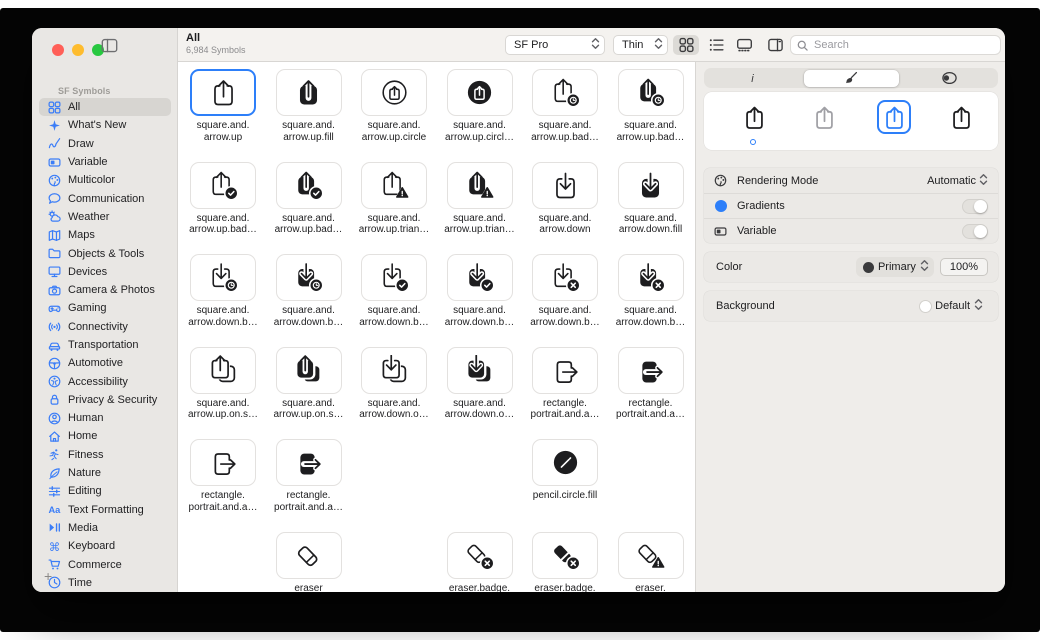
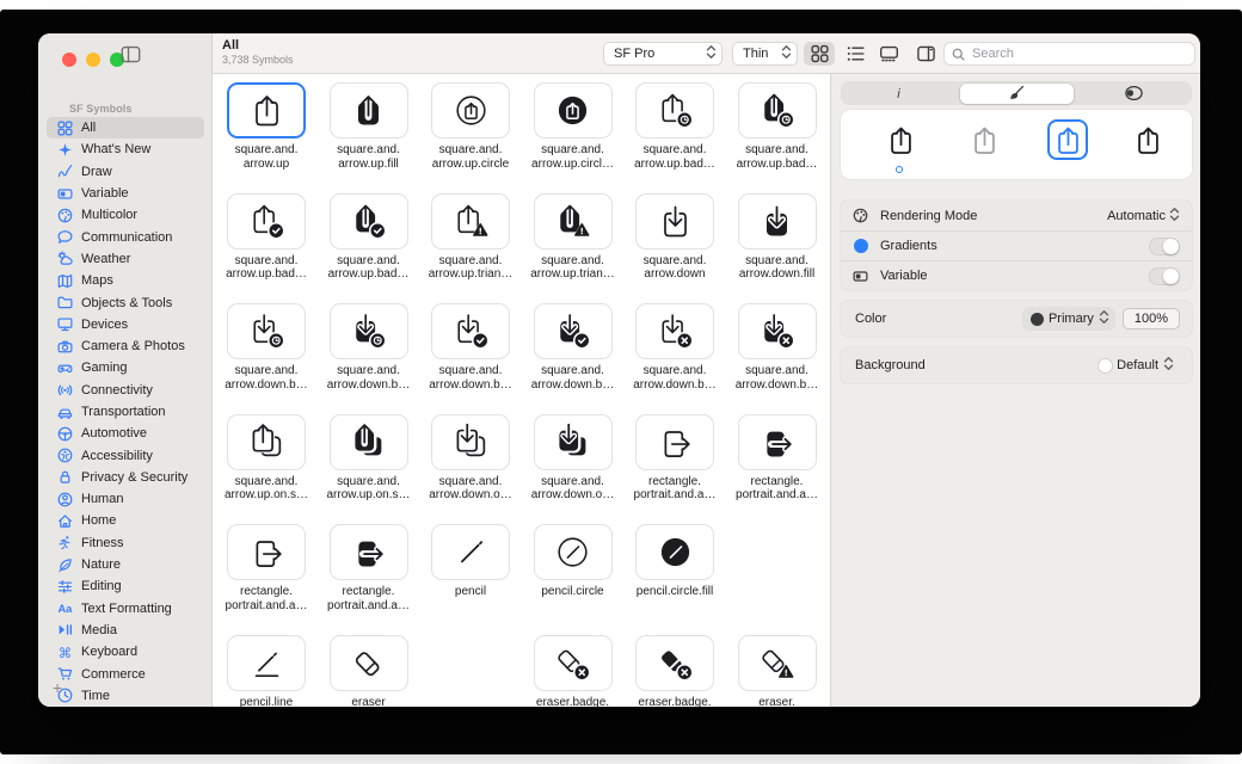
  SF Symbols
  All
  What's New
  Draw
  Variable
  Multicolor
  Communication
  Weather
  Maps
  Objects & Tools
  Devices
  Camera & Photos
  Gaming
  Connectivity
  Transportation
  Automotive
  Accessibility
  Privacy & Security
  Human
  Home
  Fitness
  Nature
  Editing
  Aa
  Text Formatting
  Media
  ⌘
  Keyboard
  Commerce
  Time
  +
  All
- 6,984 Symbols
+ 3,738 Symbols
  SF Pro
  Thin
  Search
  square.and.
  arrow.up
  square.and.
  arrow.up.fill
  square.and.
  arrow.up.circle
  square.and.
  arrow.up.circl…
  square.and.
  arrow.up.bad…
  square.and.
  arrow.up.bad…
  square.and.
  arrow.up.bad…
  square.and.
  arrow.up.bad…
  square.and.
  arrow.up.trian…
  square.and.
  arrow.up.trian…
  square.and.
  arrow.down
  square.and.
  arrow.down.fill
  square.and.
  arrow.down.b…
  square.and.
  arrow.down.b…
  square.and.
  arrow.down.b…
  square.and.
  arrow.down.b…
  square.and.
  arrow.down.b…
  square.and.
  arrow.down.b…
  square.and.
  arrow.up.on.s…
  square.and.
  arrow.up.on.s…
  square.and.
  arrow.down.o…
  square.and.
  arrow.down.o…
  rectangle.
  portrait.and.a…
  rectangle.
  portrait.and.a…
  rectangle.
  portrait.and.a…
  rectangle.
  portrait.and.a…
+ pencil
+ pencil.circle
  pencil.circle.fill
+ pencil.line
  eraser
  eraser.badge.
  eraser.badge.
  eraser.
  i
  Rendering Mode
  Automatic
  Gradients
  Variable
  Color
  Primary
  100%
  Background
  Default
